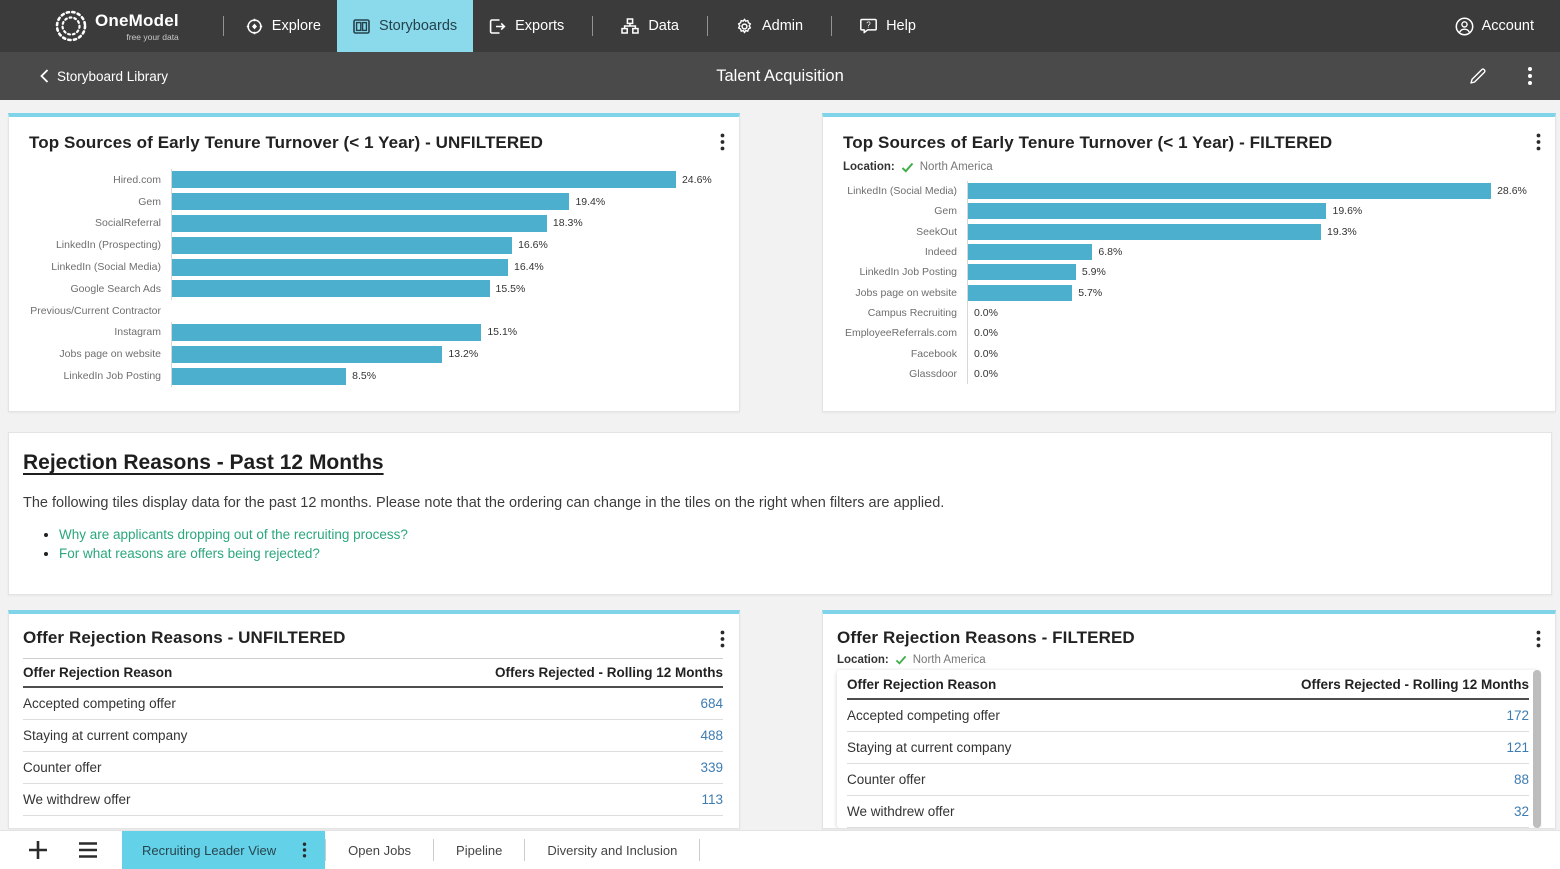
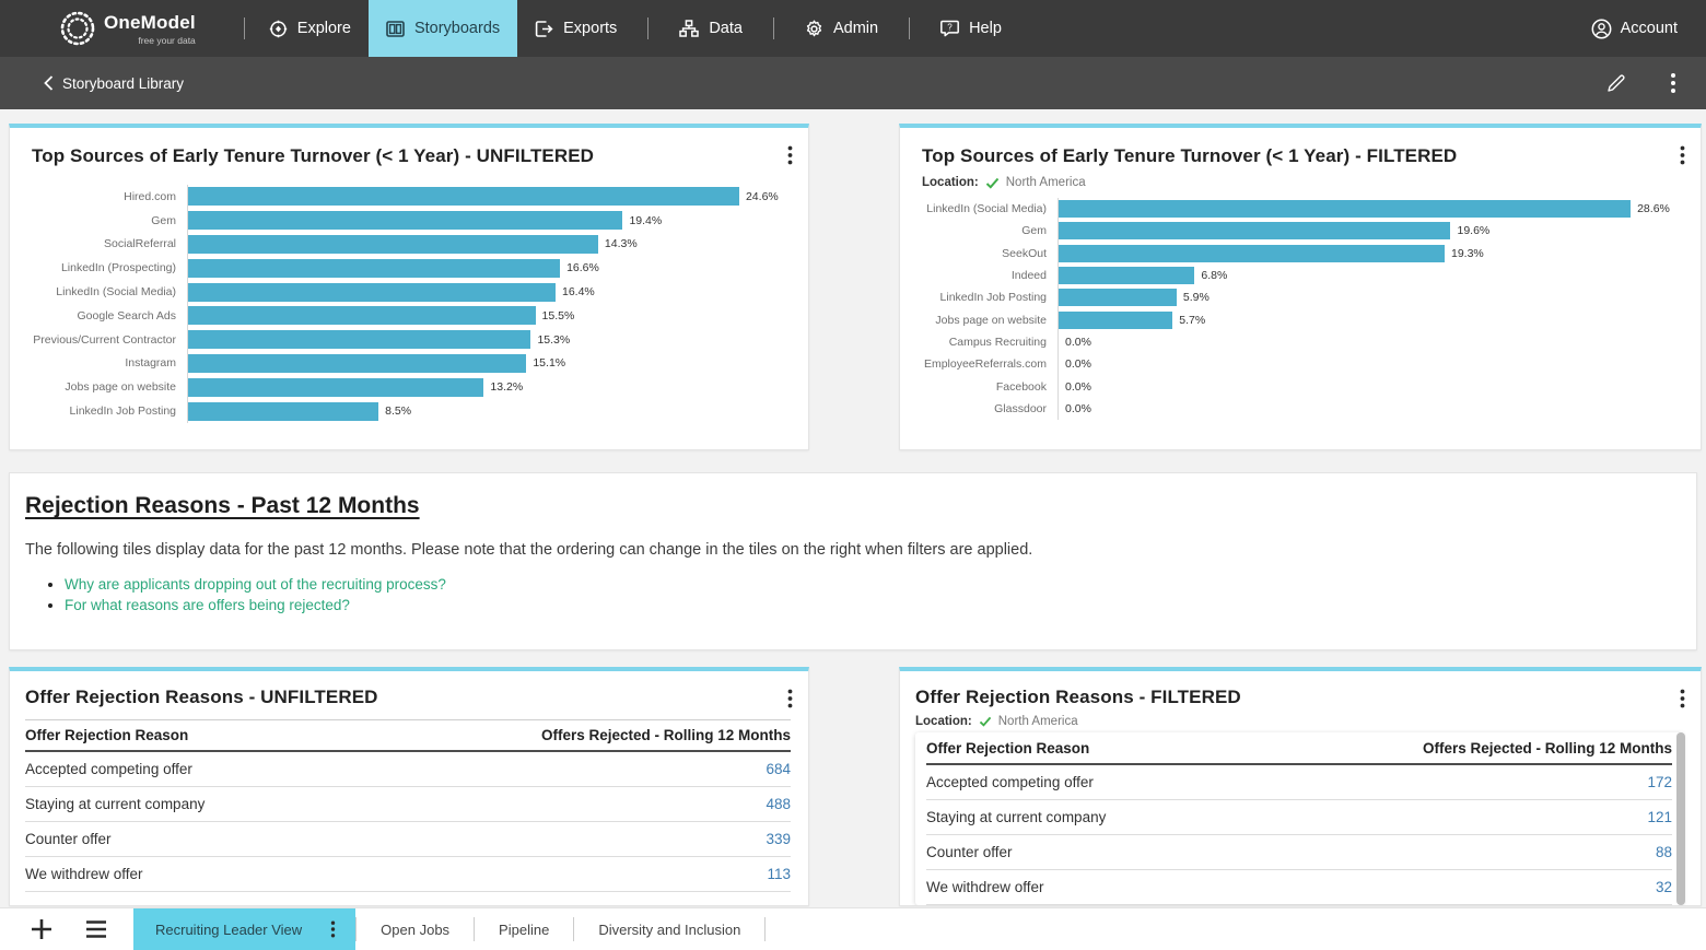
  OneModel
  free your data
  Explore
  Storyboards
  Exports
  Data
  Admin
  ?
  Help
  Account
  Storyboard Library
- Talent Acquisition
  Top Sources of Early Tenure Turnover (< 1 Year) - UNFILTERED
  Hired.com
  24.6%
  Gem
  19.4%
  SocialReferral
- 18.3%
+ 14.3%
  LinkedIn (Prospecting)
  16.6%
  LinkedIn (Social Media)
  16.4%
  Google Search Ads
  15.5%
  Previous/Current Contractor
+ 15.3%
  Instagram
  15.1%
  Jobs page on website
  13.2%
  LinkedIn Job Posting
  8.5%
  Top Sources of Early Tenure Turnover (< 1 Year) - FILTERED
  Location:
  North America
  LinkedIn (Social Media)
  28.6%
  Gem
  19.6%
  SeekOut
  19.3%
  Indeed
  6.8%
  LinkedIn Job Posting
  5.9%
  Jobs page on website
  5.7%
  Campus Recruiting
  0.0%
  EmployeeReferrals.com
  0.0%
  Facebook
  0.0%
  Glassdoor
  0.0%
  Rejection Reasons - Past 12 Months
  The following tiles display data for the past 12 months. Please note that the ordering can change in the tiles on the right when filters are applied.
  Why are applicants dropping out of the recruiting process?
  For what reasons are offers being rejected?
  Offer Rejection Reasons - UNFILTERED
  Offer Rejection Reason
  Offers Rejected - Rolling 12 Months
  Accepted competing offer
  684
  Staying at current company
  488
  Counter offer
  339
  We withdrew offer
  113
  Offer Rejection Reasons - FILTERED
  Location:
  North America
  Offer Rejection Reason
  Offers Rejected - Rolling 12 Months
  Accepted competing offer
  172
  Staying at current company
  121
  Counter offer
  88
  We withdrew offer
  32
  Recruiting Leader View
  Open Jobs
  Pipeline
  Diversity and Inclusion
